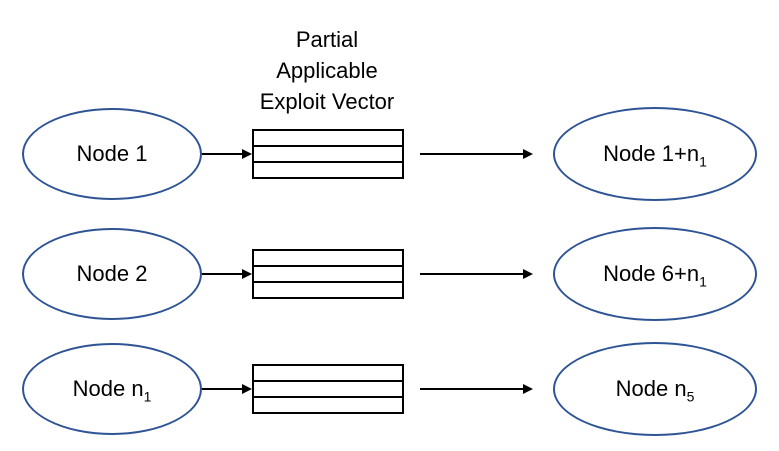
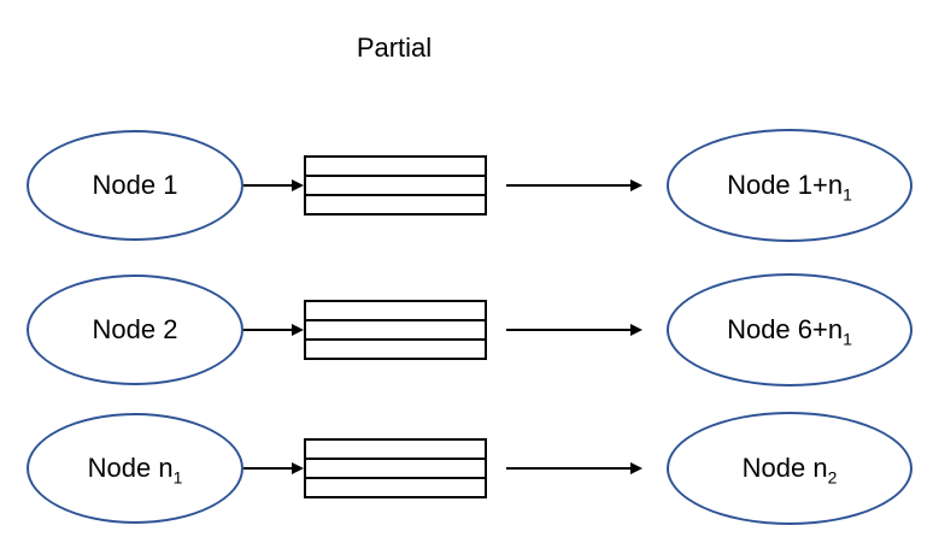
  Partial
- Applicable
- Exploit Vector
  Node 1
  Node 1+n1
  Node 2
  Node 6+n1
  Node n1
- Node n5
+ Node n2
